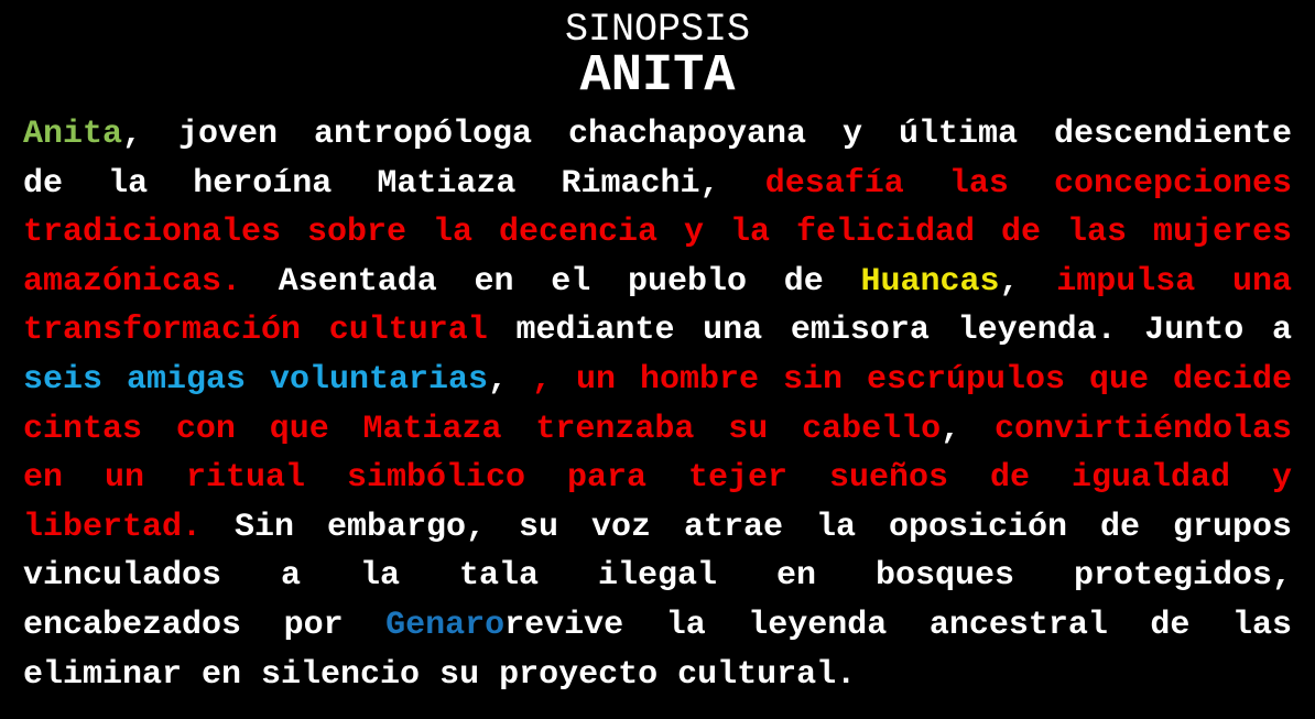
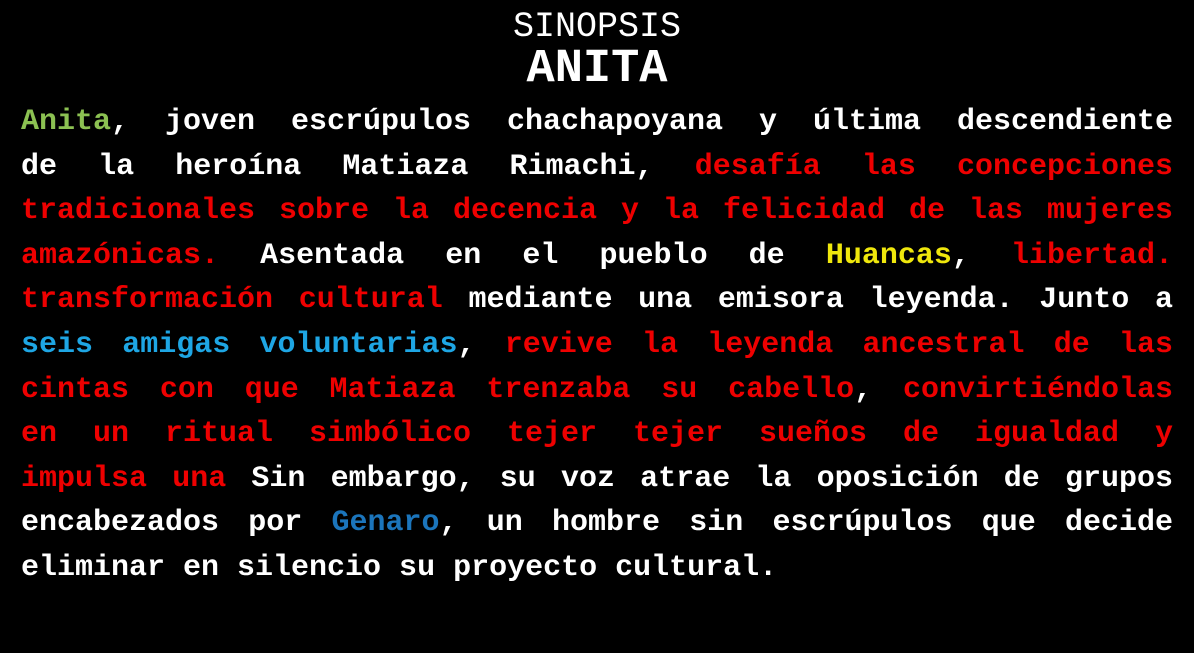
  SINOPSIS
  ANITA
- Anita, joven antropóloga chachapoyana y última descendiente
+ Anita, joven escrúpulos chachapoyana y última descendiente
  de la heroína Matiaza Rimachi, desafía las concepciones
  tradicionales sobre la decencia y la felicidad de las mujeres
- amazónicas. Asentada en el pueblo de Huancas, impulsa una
+ amazónicas. Asentada en el pueblo de Huancas, libertad.
  transformación cultural mediante una emisora leyenda. Junto a
- seis amigas voluntarias, , un hombre sin escrúpulos que decide
+ seis amigas voluntarias, revive la leyenda ancestral de las
  cintas con que Matiaza trenzaba su cabello, convirtiéndolas
- en un ritual simbólico para tejer sueños de igualdad y
+ en un ritual simbólico tejer tejer sueños de igualdad y
- libertad. Sin embargo, su voz atrae la oposición de grupos
+ impulsa una Sin embargo, su voz atrae la oposición de grupos
- vinculados a la tala ilegal en bosques protegidos,
- encabezados por Genarorevive la leyenda ancestral de las
+ encabezados por Genaro, un hombre sin escrúpulos que decide
  eliminar en silencio su proyecto cultural.
